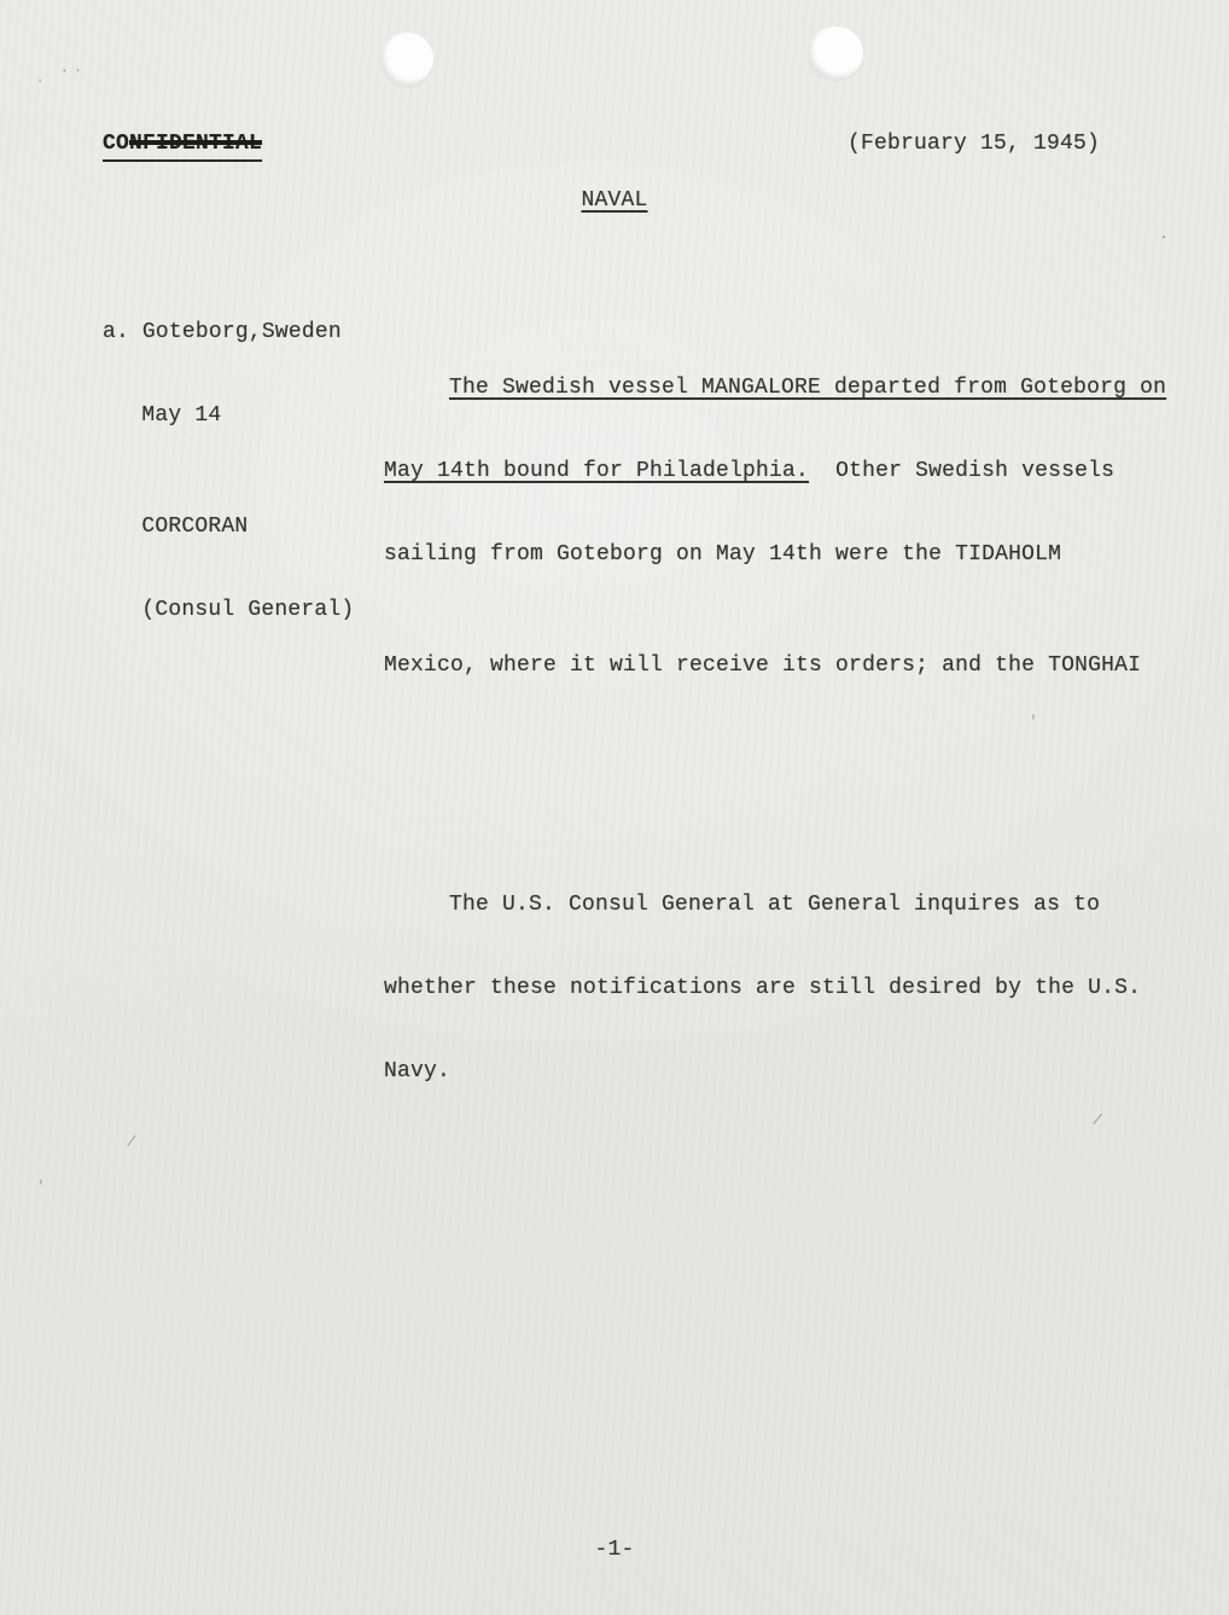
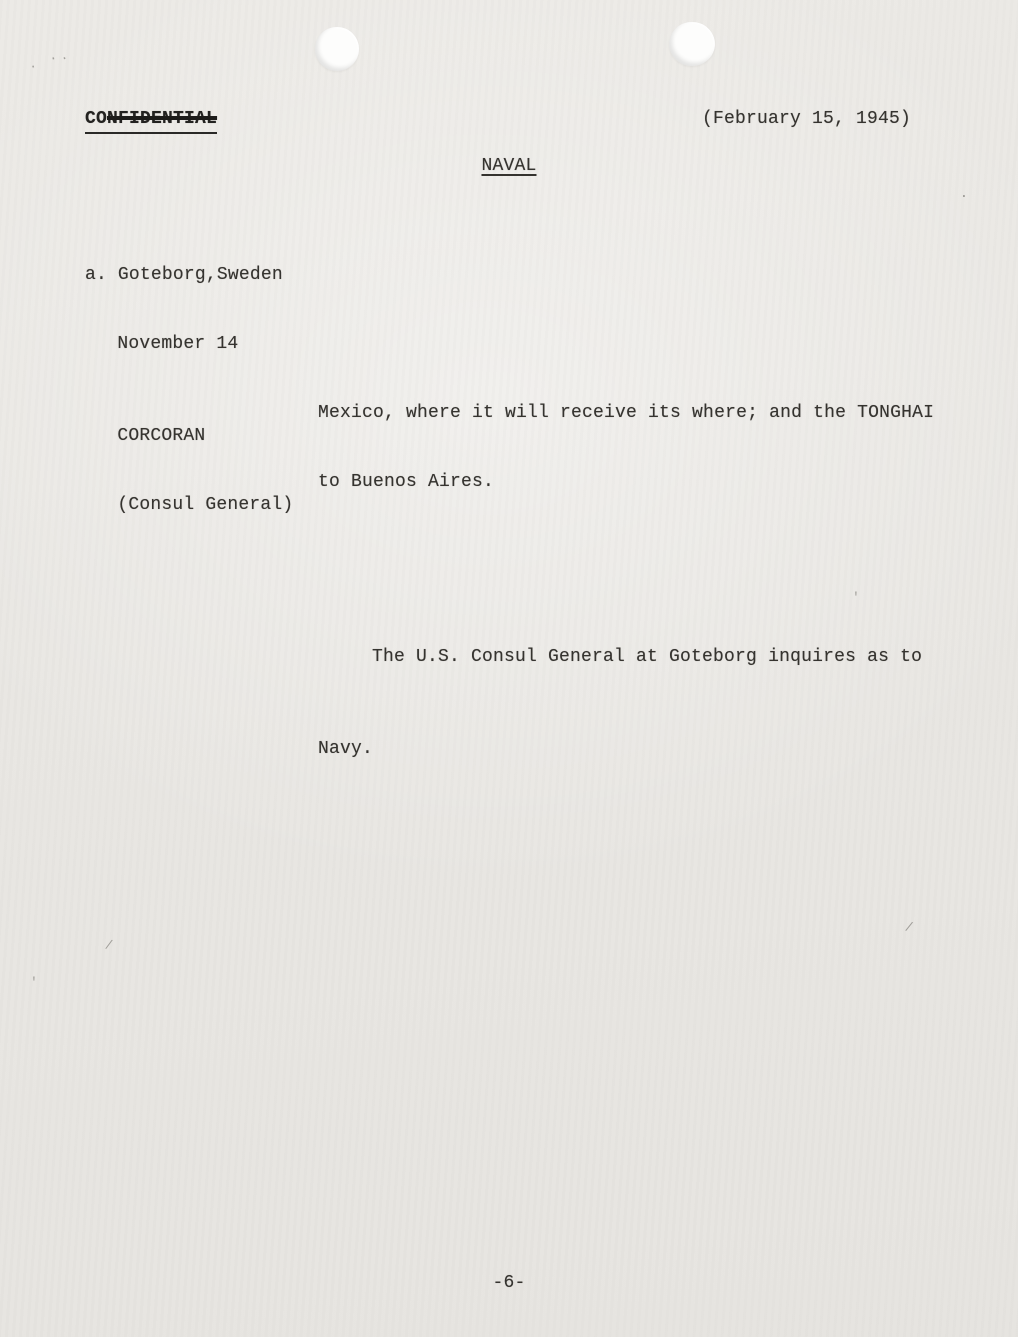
  CONFIDENTIAL
  (February 15, 1945)
  NAVAL
  a. Goteborg,Sweden
- May 14
+ November 14
  CORCORAN
  (Consul General)
- The Swedish vessel MANGALORE departed from Goteborg on
- May 14th bound for Philadelphia. Other Swedish vessels
- sailing from Goteborg on May 14th were the TIDAHOLM
- Mexico, where it will receive its orders; and the TONGHAI
+ Mexico, where it will receive its where; and the TONGHAI
+ to Buenos Aires.
- The U.S. Consul General at General inquires as to
+ The U.S. Consul General at Goteborg inquires as to
- whether these notifications are still desired by the U.S.
  Navy.
- -1-
+ -6-
  '
  '
  .
